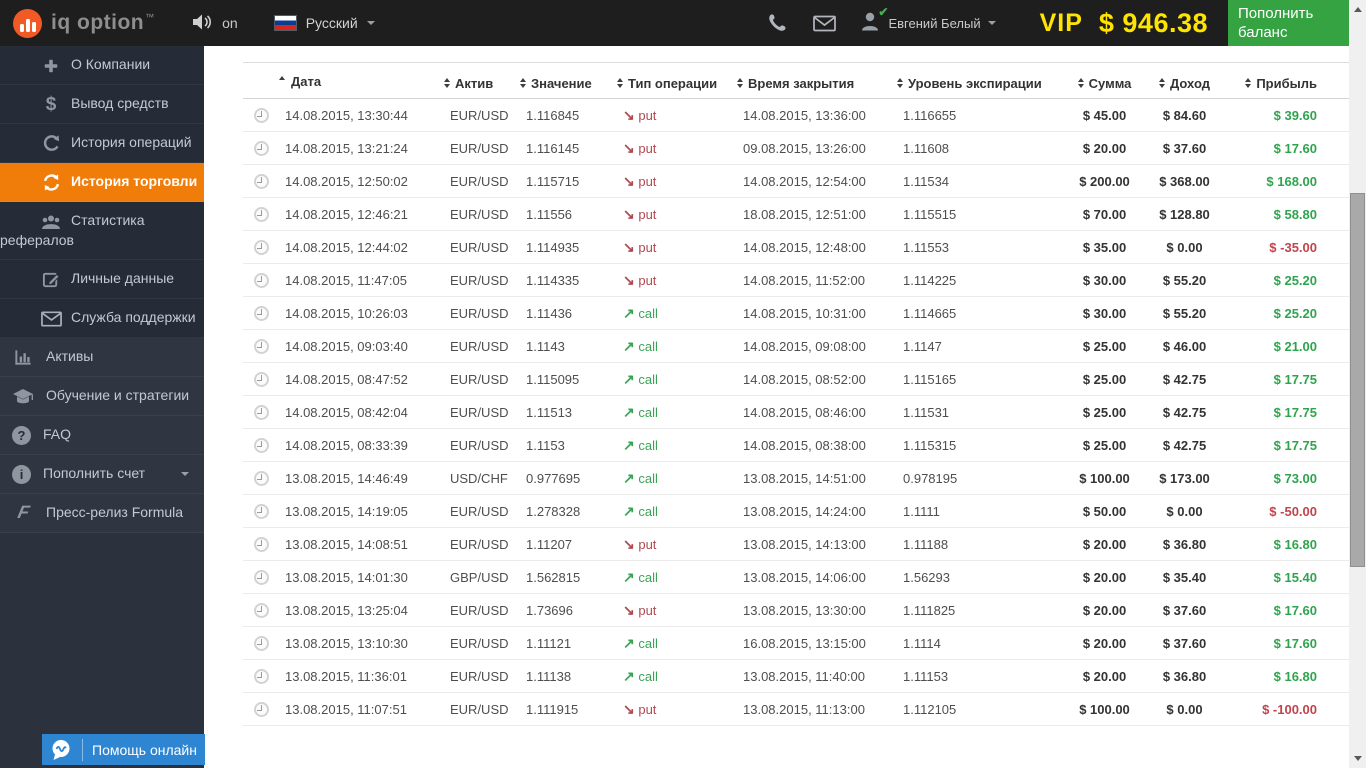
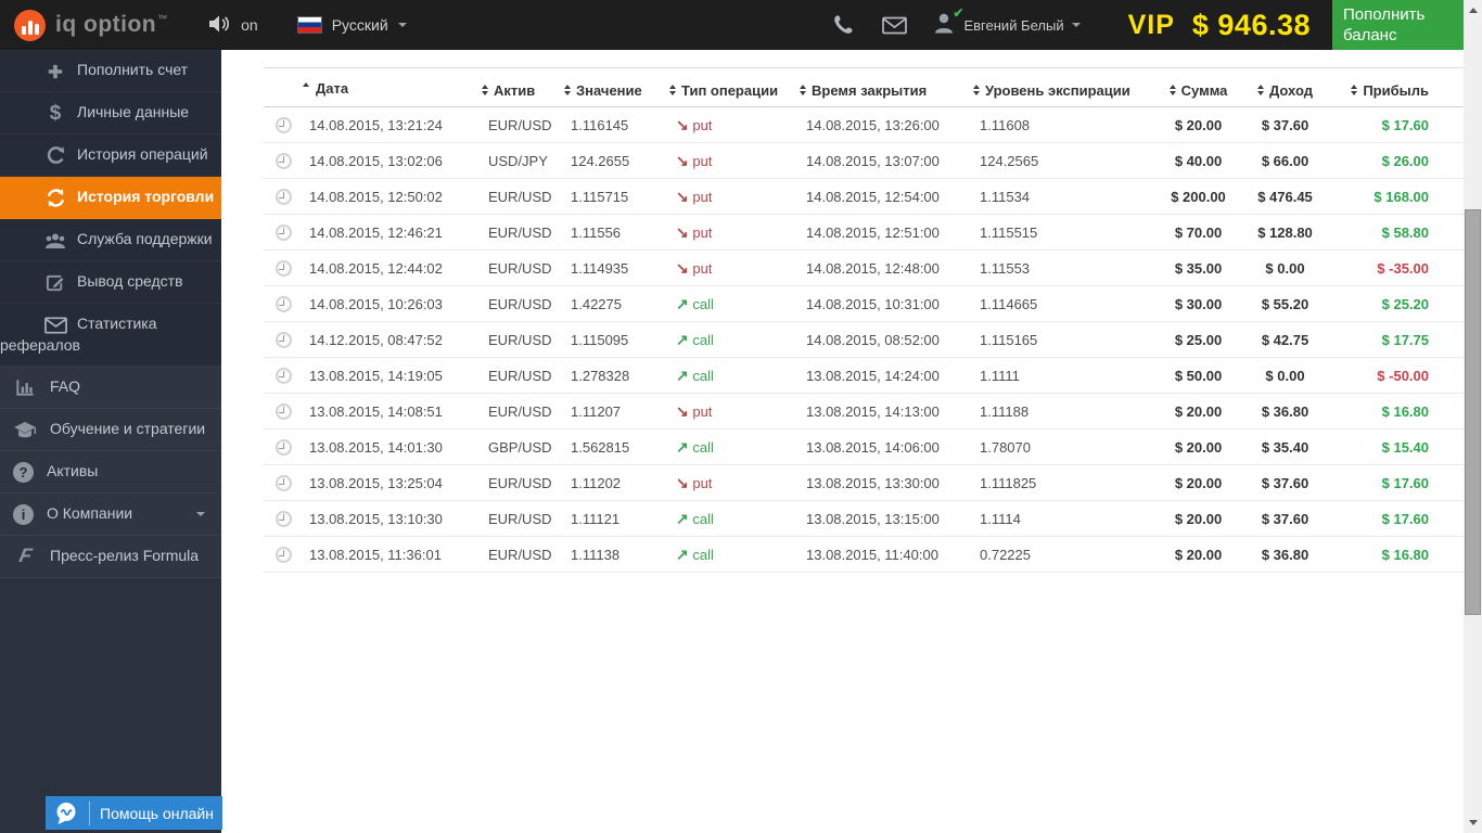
  iq option
  ™
  on
  Русский
  ✔
  Евгений Белый
  VIP
  $ 946.38
  Пополнить баланс
- О Компании
+ Пополнить счет
- $ Вывод средств
+ $ Личные данные
  История операций
  История торговли
- Статистика рефералов
+ Служба поддержки
- Личные данные
+ Вывод средств
- Служба поддержки
+ Статистика рефералов
- Активы
+ FAQ
  Обучение и стратегии
- ? FAQ
+ ? Активы
- i Пополнить счет
+ i О Компании
  	Дата	Актив	Значение	Тип операции	Время закрытия	Уровень экспирации	Сумма	Доход	Прибыль
- 	14.08.2015, 13:30:44	EUR/USD	1.116845	↘ put	14.08.2015, 13:36:00	1.116655	$ 45.00	$ 84.60	$ 39.60
- 	14.08.2015, 13:21:24	EUR/USD	1.116145	↘ put	09.08.2015, 13:26:00	1.11608	$ 20.00	$ 37.60	$ 17.60
+ 	14.08.2015, 13:21:24	EUR/USD	1.116145	↘ put	14.08.2015, 13:26:00	1.11608	$ 20.00	$ 37.60	$ 17.60
+ 	14.08.2015, 13:02:06	USD/JPY	124.2655	↘ put	14.08.2015, 13:07:00	124.2565	$ 40.00	$ 66.00	$ 26.00
- 	14.08.2015, 12:50:02	EUR/USD	1.115715	↘ put	14.08.2015, 12:54:00	1.11534	$ 200.00	$ 368.00	$ 168.00
+ 	14.08.2015, 12:50:02	EUR/USD	1.115715	↘ put	14.08.2015, 12:54:00	1.11534	$ 200.00	$ 476.45	$ 168.00
- 	14.08.2015, 12:46:21	EUR/USD	1.11556	↘ put	18.08.2015, 12:51:00	1.115515	$ 70.00	$ 128.80	$ 58.80
+ 	14.08.2015, 12:46:21	EUR/USD	1.11556	↘ put	14.08.2015, 12:51:00	1.115515	$ 70.00	$ 128.80	$ 58.80
  	14.08.2015, 12:44:02	EUR/USD	1.114935	↘ put	14.08.2015, 12:48:00	1.11553	$ 35.00	$ 0.00	$ -35.00
- 	14.08.2015, 11:47:05	EUR/USD	1.114335	↘ put	14.08.2015, 11:52:00	1.114225	$ 30.00	$ 55.20	$ 25.20
- 	14.08.2015, 10:26:03	EUR/USD	1.11436	↗ call	14.08.2015, 10:31:00	1.114665	$ 30.00	$ 55.20	$ 25.20
+ 	14.08.2015, 10:26:03	EUR/USD	1.42275	↗ call	14.08.2015, 10:31:00	1.114665	$ 30.00	$ 55.20	$ 25.20
- 	14.08.2015, 09:03:40	EUR/USD	1.1143	↗ call	14.08.2015, 09:08:00	1.1147	$ 25.00	$ 46.00	$ 21.00
- 	14.08.2015, 08:47:52	EUR/USD	1.115095	↗ call	14.08.2015, 08:52:00	1.115165	$ 25.00	$ 42.75	$ 17.75
+ 	14.12.2015, 08:47:52	EUR/USD	1.115095	↗ call	14.08.2015, 08:52:00	1.115165	$ 25.00	$ 42.75	$ 17.75
- 	14.08.2015, 08:42:04	EUR/USD	1.11513	↗ call	14.08.2015, 08:46:00	1.11531	$ 25.00	$ 42.75	$ 17.75
- 	14.08.2015, 08:33:39	EUR/USD	1.1153	↗ call	14.08.2015, 08:38:00	1.115315	$ 25.00	$ 42.75	$ 17.75
- 	13.08.2015, 14:46:49	USD/CHF	0.977695	↗ call	13.08.2015, 14:51:00	0.978195	$ 100.00	$ 173.00	$ 73.00
  	13.08.2015, 14:19:05	EUR/USD	1.278328	↗ call	13.08.2015, 14:24:00	1.1111	$ 50.00	$ 0.00	$ -50.00
  	13.08.2015, 14:08:51	EUR/USD	1.11207	↘ put	13.08.2015, 14:13:00	1.11188	$ 20.00	$ 36.80	$ 16.80
- 	13.08.2015, 14:01:30	GBP/USD	1.562815	↗ call	13.08.2015, 14:06:00	1.56293	$ 20.00	$ 35.40	$ 15.40
+ 	13.08.2015, 14:01:30	GBP/USD	1.562815	↗ call	13.08.2015, 14:06:00	1.78070	$ 20.00	$ 35.40	$ 15.40
- 	13.08.2015, 13:25:04	EUR/USD	1.73696	↘ put	13.08.2015, 13:30:00	1.111825	$ 20.00	$ 37.60	$ 17.60
+ 	13.08.2015, 13:25:04	EUR/USD	1.11202	↘ put	13.08.2015, 13:30:00	1.111825	$ 20.00	$ 37.60	$ 17.60
- 	13.08.2015, 13:10:30	EUR/USD	1.11121	↗ call	16.08.2015, 13:15:00	1.1114	$ 20.00	$ 37.60	$ 17.60
+ 	13.08.2015, 13:10:30	EUR/USD	1.11121	↗ call	13.08.2015, 13:15:00	1.1114	$ 20.00	$ 37.60	$ 17.60
- 	13.08.2015, 11:36:01	EUR/USD	1.11138	↗ call	13.08.2015, 11:40:00	1.11153	$ 20.00	$ 36.80	$ 16.80
+ 	13.08.2015, 11:36:01	EUR/USD	1.11138	↗ call	13.08.2015, 11:40:00	0.72225	$ 20.00	$ 36.80	$ 16.80
- 	13.08.2015, 11:07:51	EUR/USD	1.111915	↘ put	13.08.2015, 11:13:00	1.112105	$ 100.00	$ 0.00	$ -100.00
  Помощь онлайн
